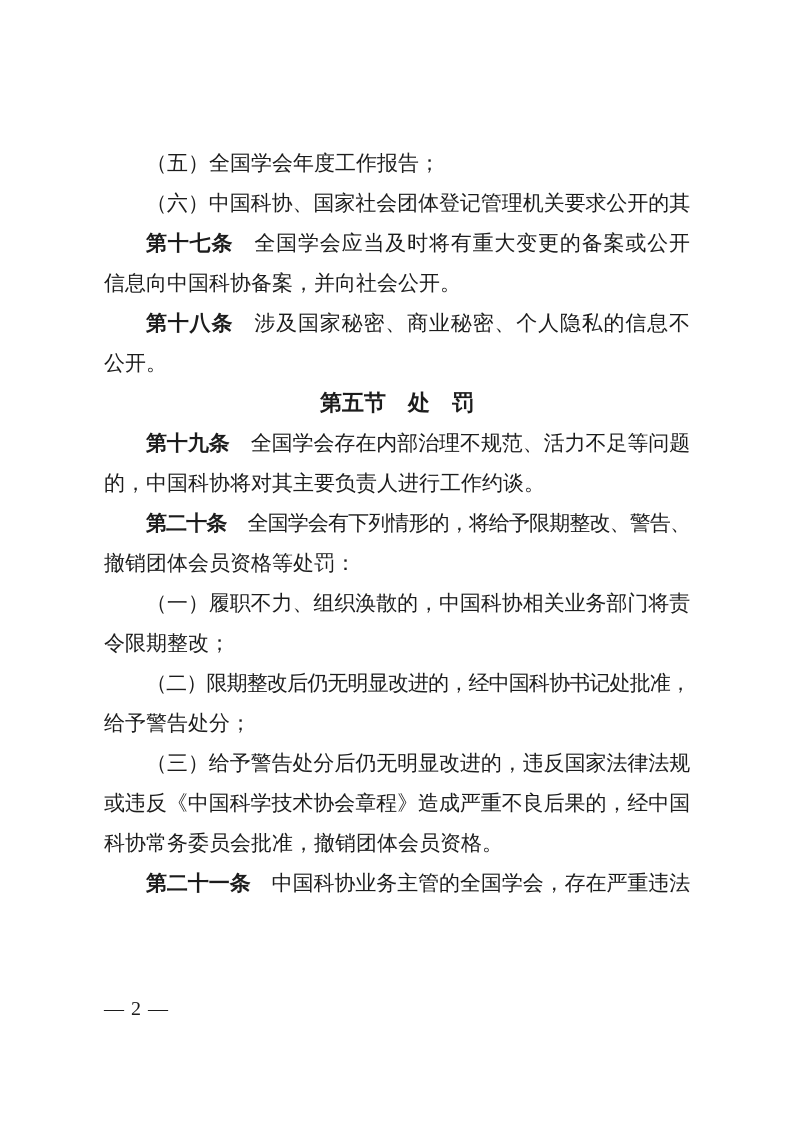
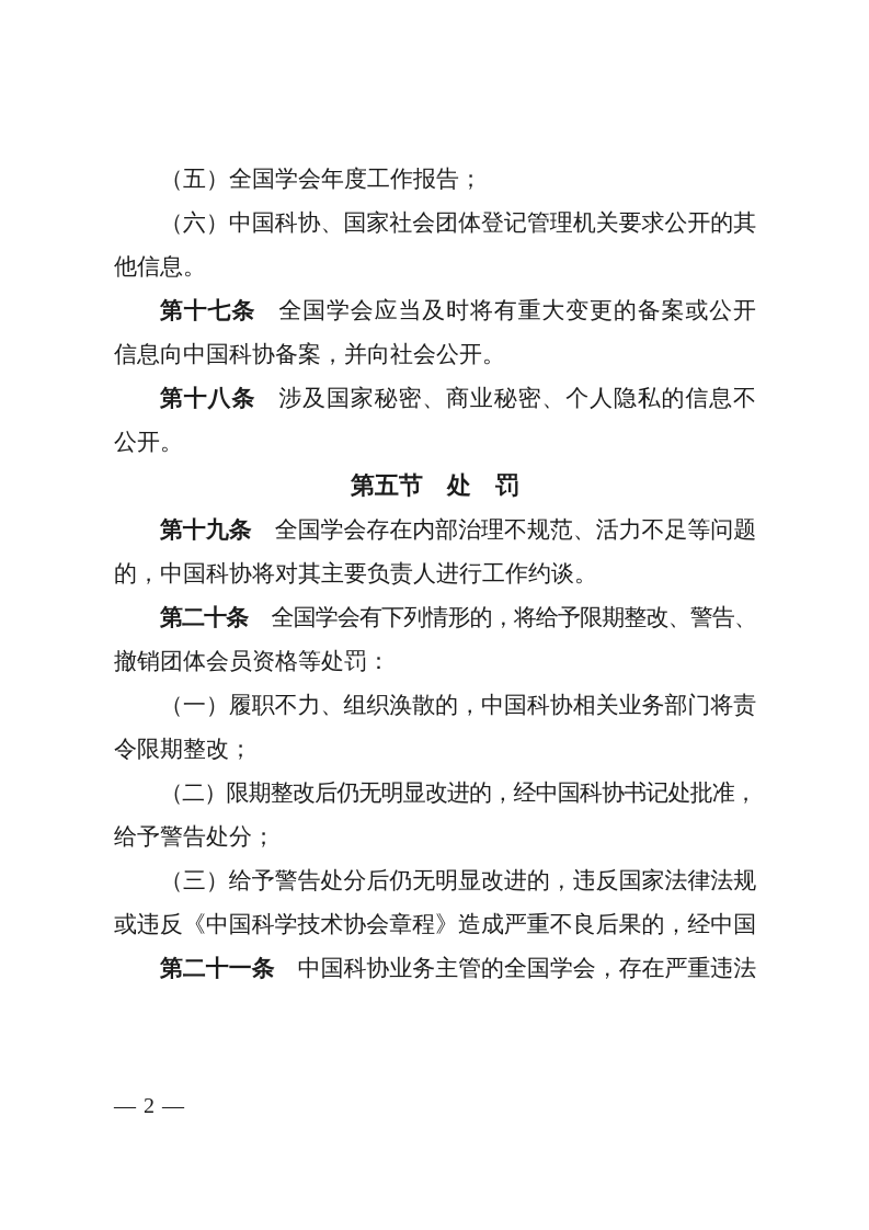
  （五）全国学会年度工作报告；
  （六）中国科协、国家社会团体登记管理机关要求公开的其
+ 他信息。
  第十七条 全国学会应当及时将有重大变更的备案或公开
  信息向中国科协备案，并向社会公开。
  第十八条 涉及国家秘密、商业秘密、个人隐私的信息不
  公开。
  第五节 处 罚
  第十九条 全国学会存在内部治理不规范、活力不足等问题
  的，中国科协将对其主要负责人进行工作约谈。
  第二十条 全国学会有下列情形的，将给予限期整改、警告、
  撤销团体会员资格等处罚：
  （一）履职不力、组织涣散的，中国科协相关业务部门将责
  令限期整改；
  （二）限期整改后仍无明显改进的，经中国科协书记处批准，
  给予警告处分；
  （三）给予警告处分后仍无明显改进的，违反国家法律法规
  或违反《中国科学技术协会章程》造成严重不良后果的，经中国
- 科协常务委员会批准，撤销团体会员资格。
  第二十一条 中国科协业务主管的全国学会，存在严重违法
  — 2 —
